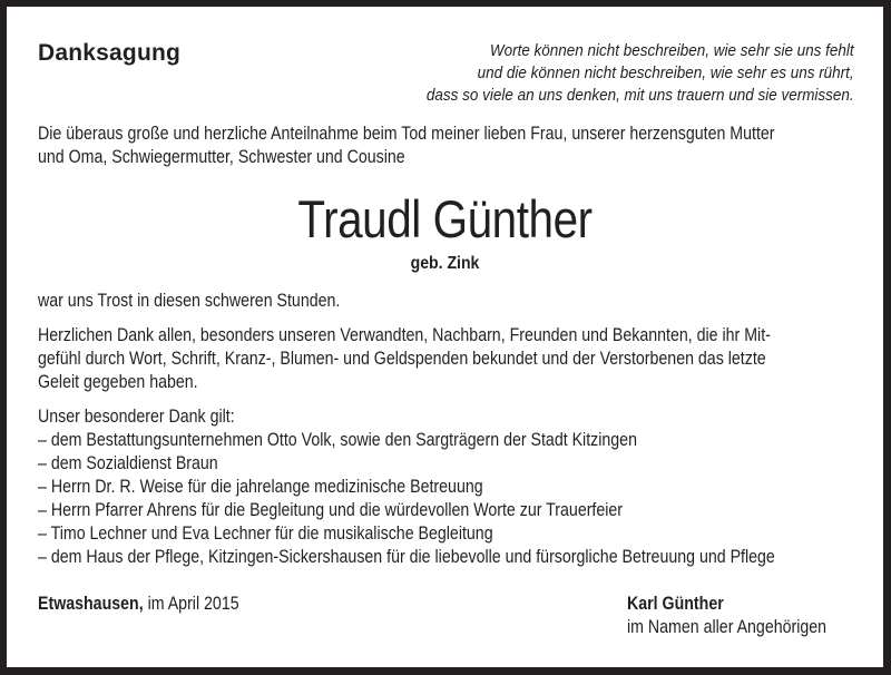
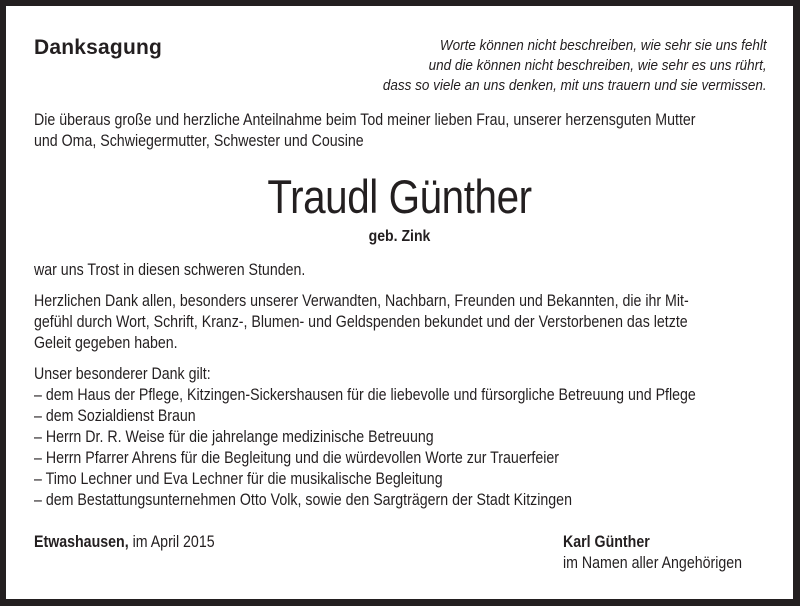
  Danksagung
  Worte können nicht beschreiben, wie sehr sie uns fehlt
  und die können nicht beschreiben, wie sehr es uns rührt,
  dass so viele an uns denken, mit uns trauern und sie vermissen.
  Die überaus große und herzliche Anteilnahme beim Tod meiner lieben Frau, unserer herzensguten Mutter
  und Oma, Schwiegermutter, Schwester und Cousine
  Traudl Günther
  geb. Zink
  war uns Trost in diesen schweren Stunden.
- Herzlichen Dank allen, besonders unseren Verwandten, Nachbarn, Freunden und Bekannten, die ihr Mit-
+ Herzlichen Dank allen, besonders unserer Verwandten, Nachbarn, Freunden und Bekannten, die ihr Mit-
  gefühl durch Wort, Schrift, Kranz-, Blumen- und Geldspenden bekundet und der Verstorbenen das letzte
  Geleit gegeben haben.
  Unser besonderer Dank gilt:
- – dem Bestattungsunternehmen Otto Volk, sowie den Sargträgern der Stadt Kitzingen
+ – dem Haus der Pflege, Kitzingen-Sickershausen für die liebevolle und fürsorgliche Betreuung und Pflege
  – dem Sozialdienst Braun
  – Herrn Dr. R. Weise für die jahrelange medizinische Betreuung
  – Herrn Pfarrer Ahrens für die Begleitung und die würdevollen Worte zur Trauerfeier
  – Timo Lechner und Eva Lechner für die musikalische Begleitung
- – dem Haus der Pflege, Kitzingen-Sickershausen für die liebevolle und fürsorgliche Betreuung und Pflege
+ – dem Bestattungsunternehmen Otto Volk, sowie den Sargträgern der Stadt Kitzingen
  Etwashausen, im April 2015
  Karl Günther
  im Namen aller Angehörigen
